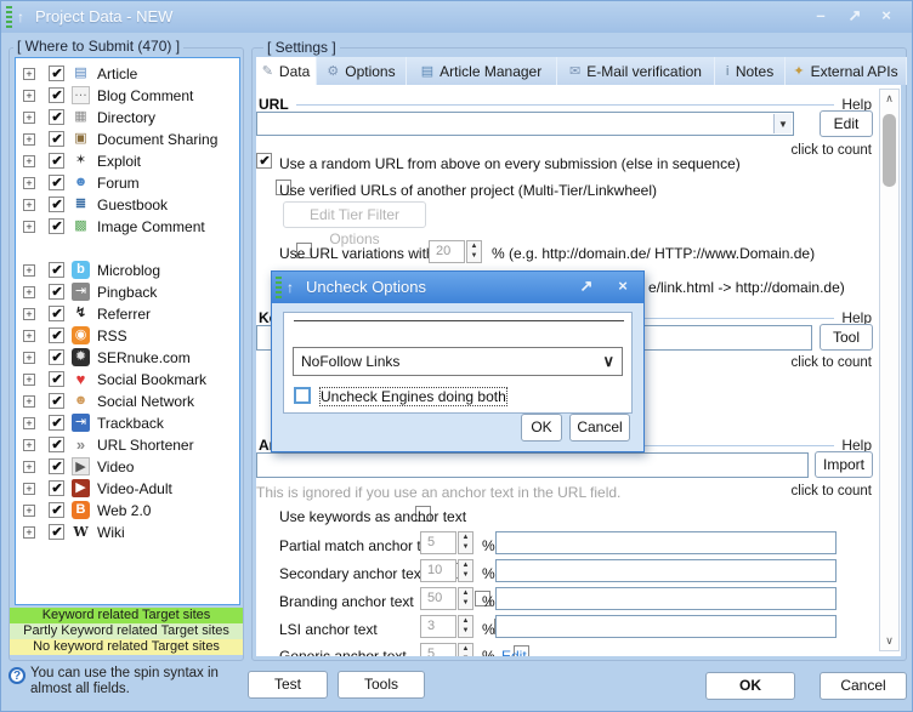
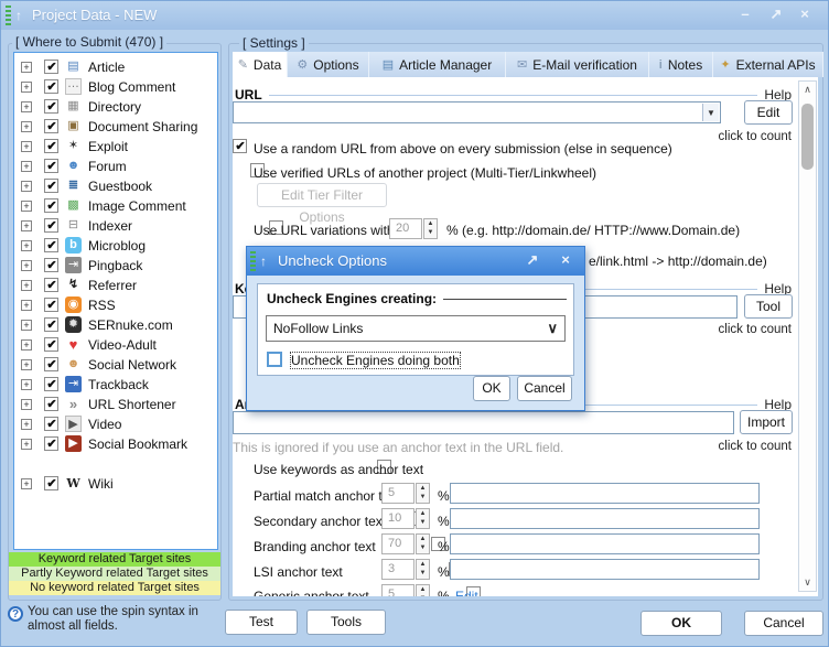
  ↑
  Project Data - NEW
  –
  ↗
  ×
  [ Where to Submit (470) ]
  ▤
  Article
  …
  Blog Comment
  ▦
  Directory
  ▣
  Document Sharing
  ✶
  Exploit
  ☻
  Forum
  ≣
  Guestbook
  ▩
  Image Comment
+ ⊟
+ Indexer
  b
  Microblog
  ⇥
  Pingback
  ↯
  Referrer
  ◉
  RSS
  ✹
  SERnuke.com
  ♥
- Social Bookmark
+ Video-Adult
  ☻
  Social Network
  ⇥
  Trackback
  »
  URL Shortener
  ▶
  Video
  ▶
- Video-Adult
+ Social Bookmark
- B
- Web 2.0
  W
  Wiki
  Keyword related Target sites
  Partly Keyword related Target sites
  No keyword related Target sites
  ?
  You can use the spin syntax in
  almost all fields.
  [ Settings ]
  ✎
  Data
  ⚙
  Options
  ▤
  Article Manager
  ✉
  E-Mail verification
  i
  Notes
  ✦
  External APIs
  URL
  Help
  ▼
  Edit
  click to count
  Use a random URL from above on every submission (else in sequence)
  Use verified URLs of another project (Multi-Tier/Linkwheel)
  Edit Tier Filter Options
  Use URL variations wit
  20
  % (e.g. http://domain.de/ HTTP://www.Domain.de)
  e/link.html -> http://domain.de)
  Help
  Tool
  click to count
  Help
  Import
  This is ignored if you use an anchor text in the URL field.
  click to count
  Use keywords as anchor text
  Partial match anchor
  5
  %
  Secondary anchor tex
  10
  %
  Branding anchor text
- 50
+ 70
  %
  LSI anchor text
  3
  %
  5
  ∧
  ∨
  Test
  Tools
  OK
  Cancel
  ↑
  Uncheck Options
  ↗
  ×
+ Uncheck Engines creating:
  NoFollow Links
  ∨
  Uncheck Engines doing both
  OK
  Cancel
